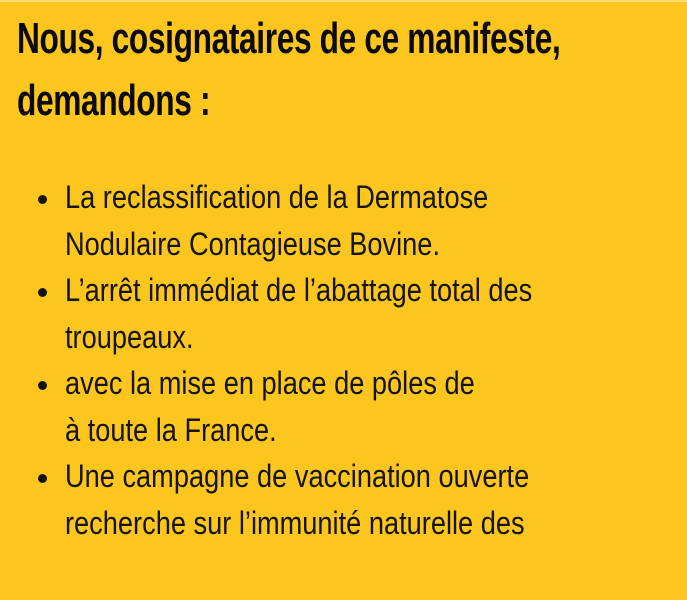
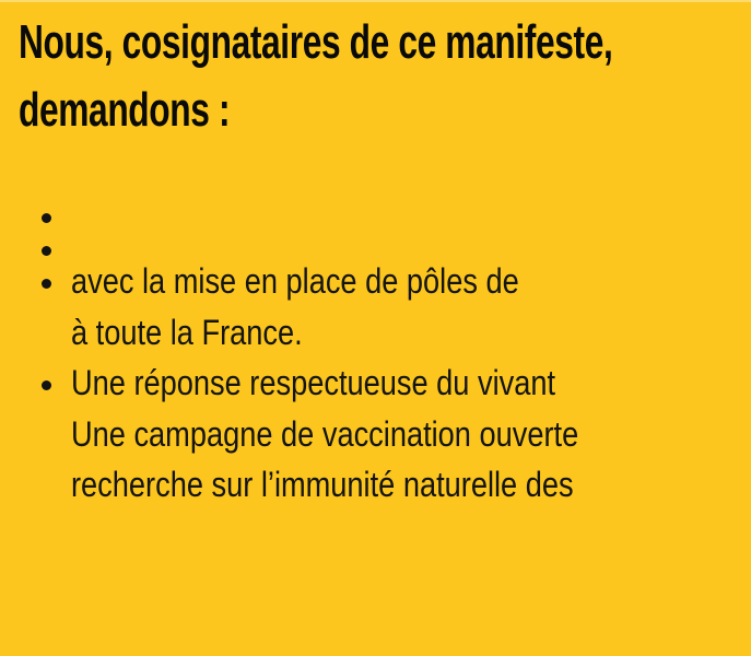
  Nous, cosignataires de ce manifeste,
  demandons :
- La reclassification de la Dermatose
- Nodulaire Contagieuse Bovine.
- L’arrêt immédiat de l’abattage total des
- troupeaux.
  avec la mise en place de pôles de
  à toute la France.
+ Une réponse respectueuse du vivant
  Une campagne de vaccination ouverte
  recherche sur l’immunité naturelle des
